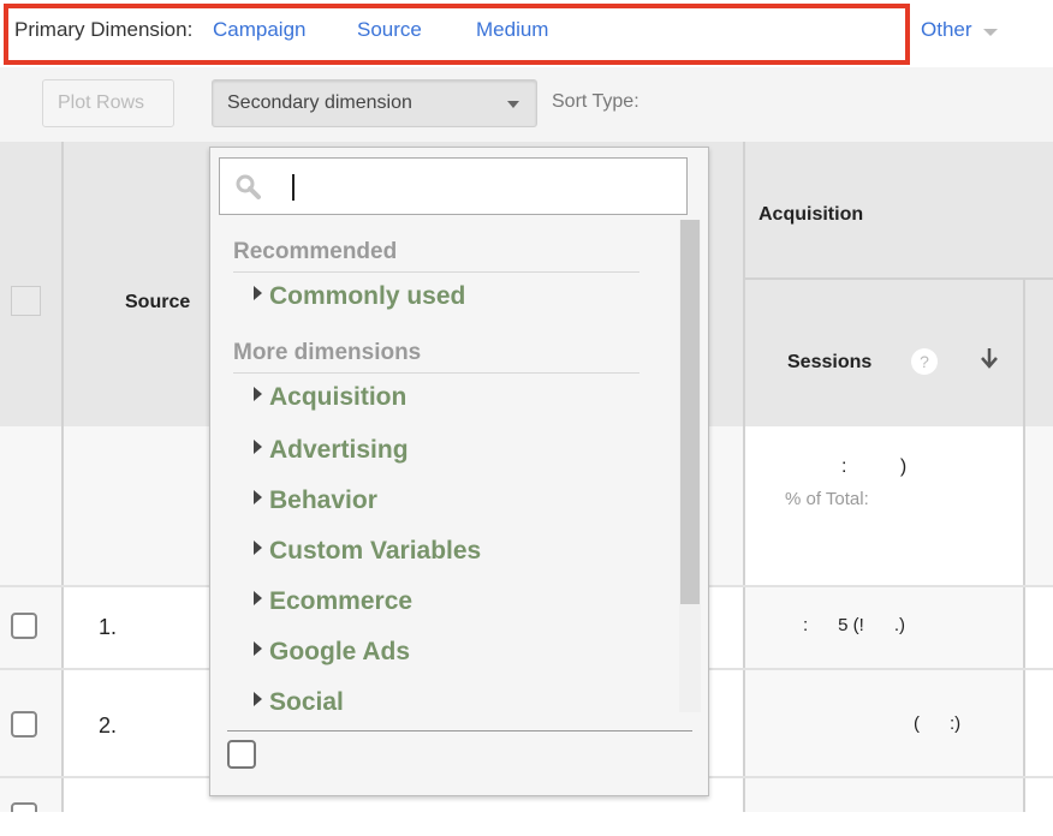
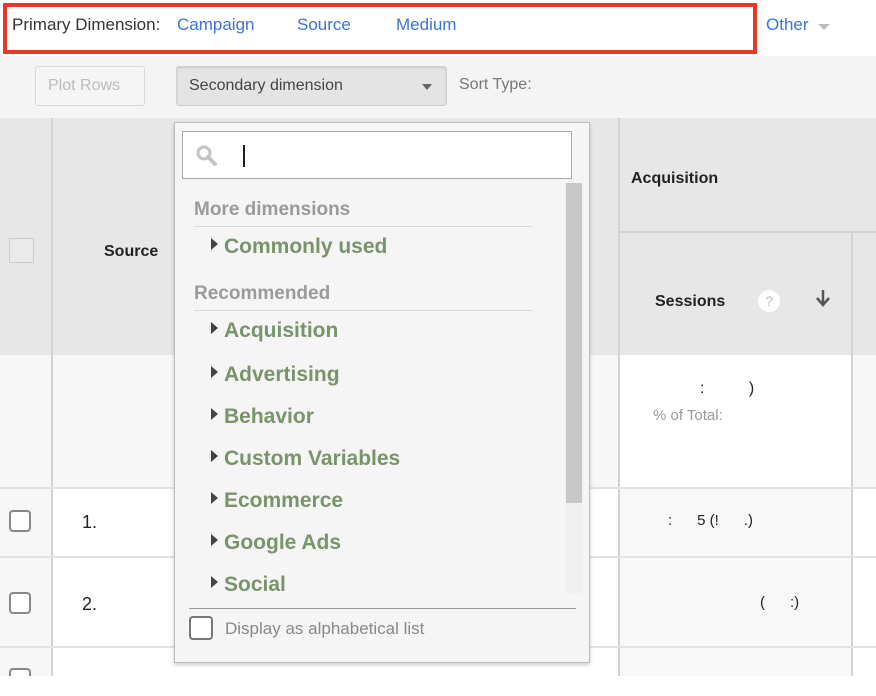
  Primary Dimension:
  Campaign
  Source
  Medium
  Other
  Plot Rows
  Secondary dimension
  Sort Type:
  Source
  Acquisition
  Sessions
  ?
  : )
  % of Total:
  1.
  : 5 (! .)
  2.
  ( :)
- Recommended
+ More dimensions
  Commonly used
- More dimensions
+ Recommended
  Acquisition
  Advertising
  Behavior
  Custom Variables
  Ecommerce
  Google Ads
  Social
+ Display as alphabetical list
